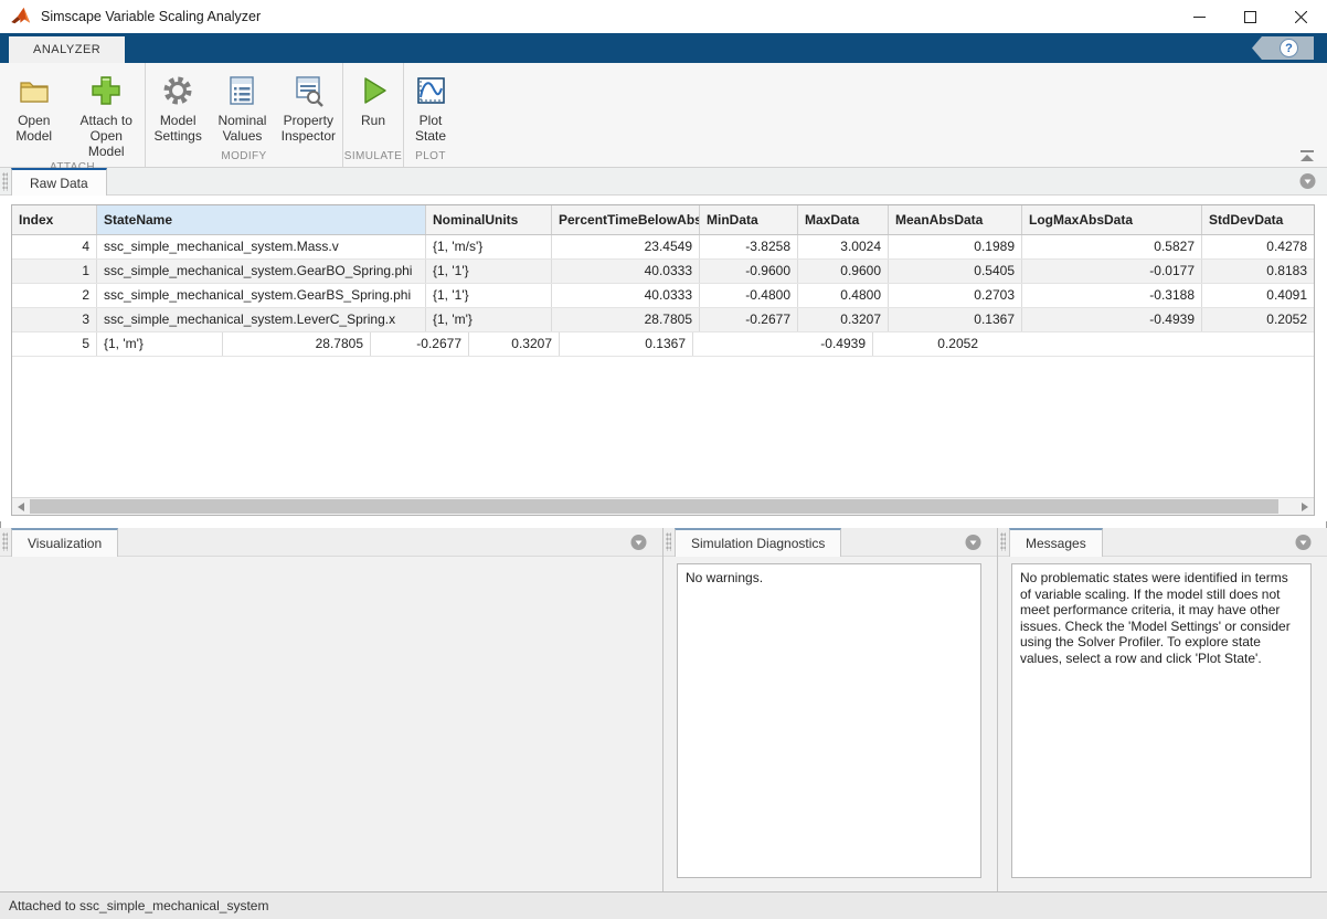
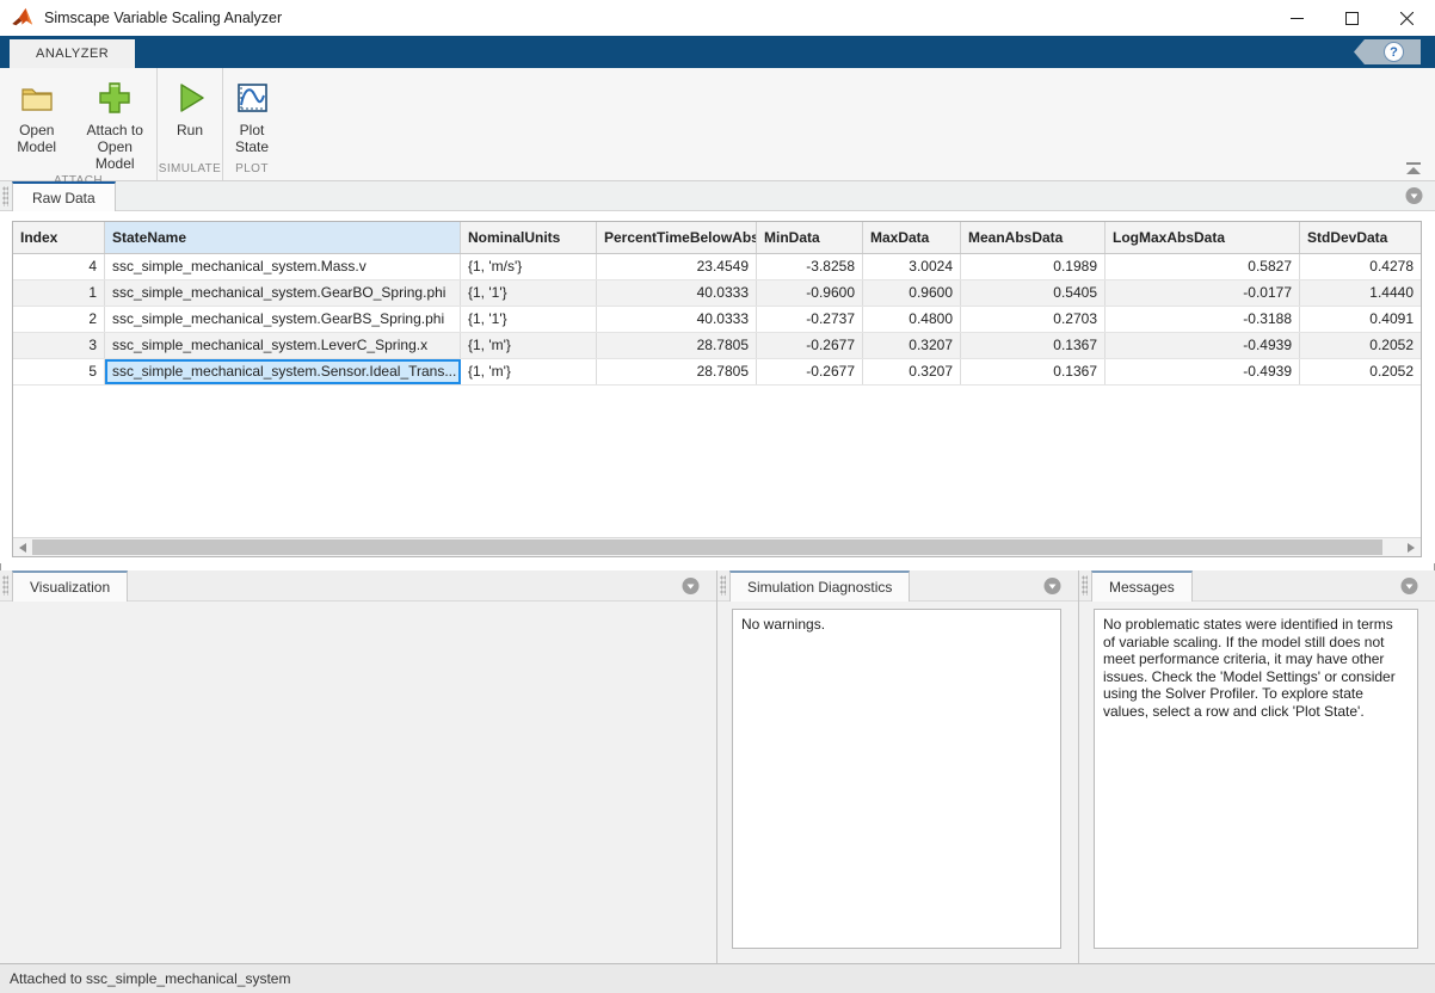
  Simscape Variable Scaling Analyzer
  ANALYZER
  ?
  Open Model
  Attach to Open Model
- Model Settings
- Nominal Values
- Property Inspector
- MODIFY
  Run
  SIMULATE
  Plot State
  PLOT
  Raw Data
  Index
  StateName
  NominalUnits
  PercentTimeBelowAbs
  MinData
  MaxData
  MeanAbsData
  LogMaxAbsData
  StdDevData
  4
  ssc_simple_mechanical_system.Mass.v
  {1, 'm/s'}
  23.4549
  -3.8258
  3.0024
  0.1989
  0.5827
  0.4278
  1
  ssc_simple_mechanical_system.GearBO_Spring.phi
  {1, '1'}
  40.0333
  -0.9600
  0.9600
  0.5405
  -0.0177
- 0.8183
+ 1.4440
  2
  ssc_simple_mechanical_system.GearBS_Spring.phi
  {1, '1'}
  40.0333
- -0.4800
+ -0.2737
  0.4800
  0.2703
  -0.3188
  0.4091
  3
  ssc_simple_mechanical_system.LeverC_Spring.x
  {1, 'm'}
  28.7805
  -0.2677
  0.3207
  0.1367
  -0.4939
  0.2052
  5
+ ssc_simple_mechanical_system.Sensor.Ideal_Trans...
  {1, 'm'}
  28.7805
  -0.2677
  0.3207
  0.1367
  -0.4939
  0.2052
  Visualization
  Simulation Diagnostics
  No warnings.
  Messages
  No problematic states were identified in terms of variable scaling. If the model still does not meet performance criteria, it may have other issues. Check the 'Model Settings' or consider using the Solver Profiler. To explore state values, select a row and click 'Plot State'.
  Attached to ssc_simple_mechanical_system
